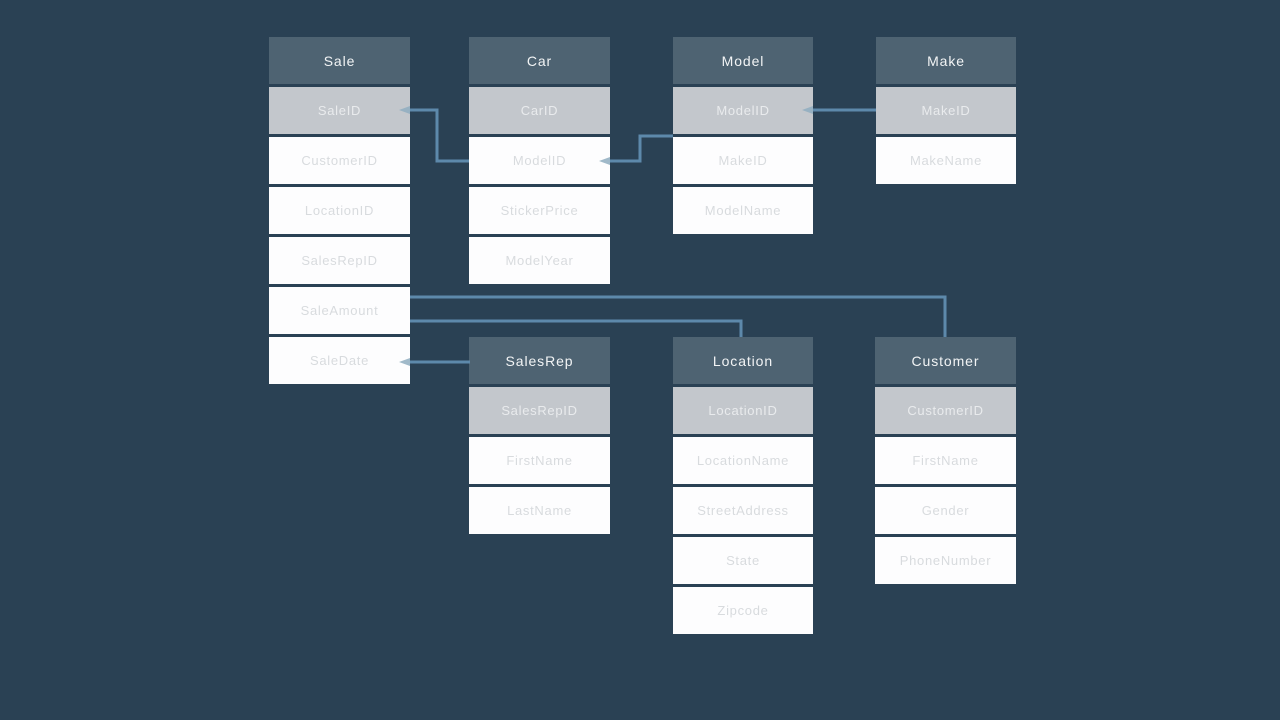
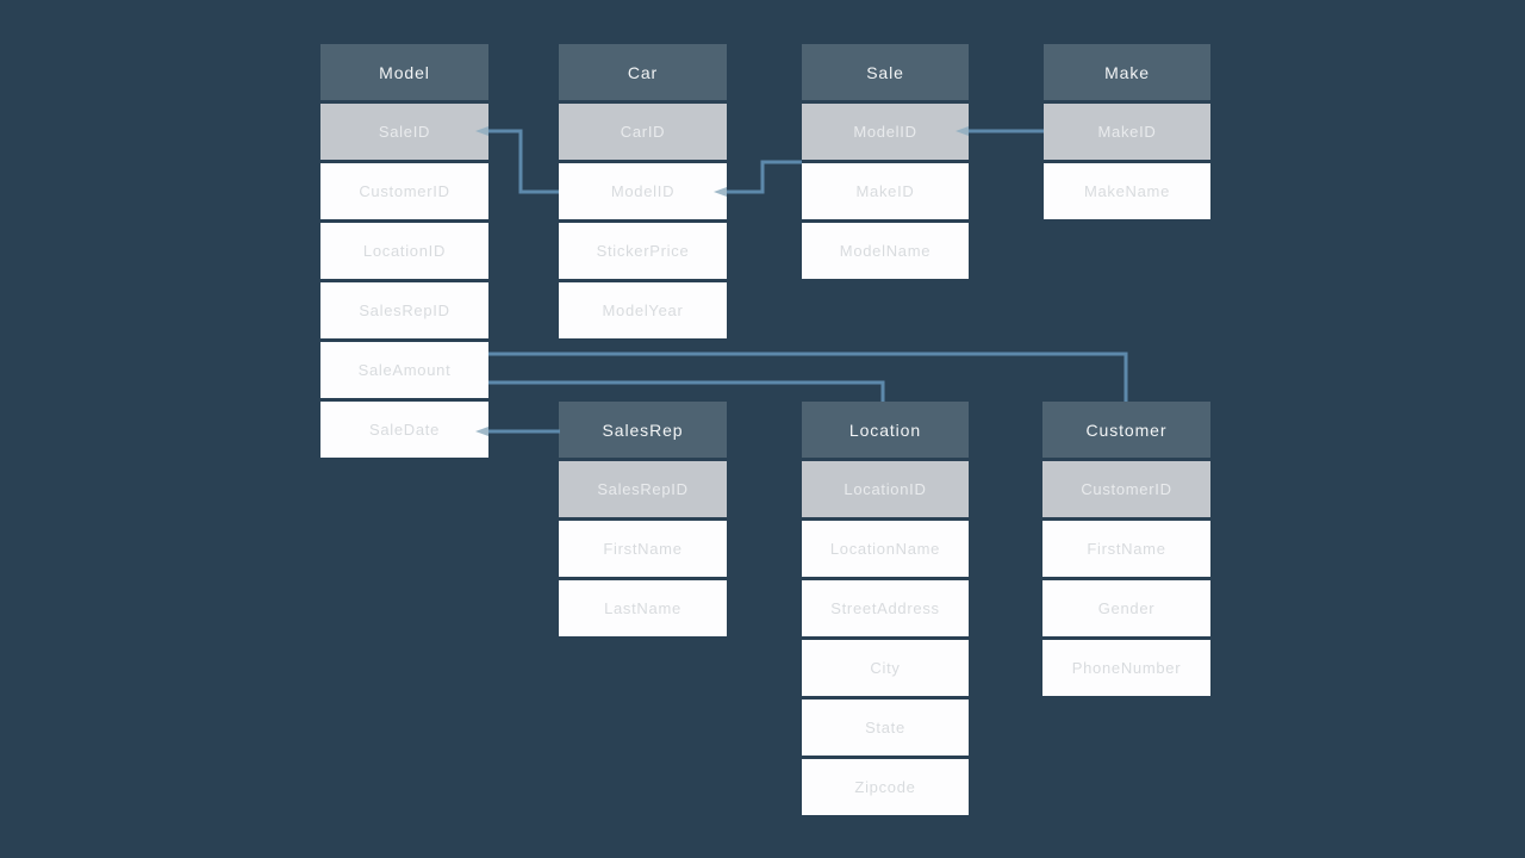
- Sale
+ Model
  SaleID
  CustomerID
  LocationID
  SalesRepID
  SaleAmount
  SaleDate
  Car
  CarID
  ModelID
  StickerPrice
  ModelYear
- Model
+ Sale
  ModelID
  MakeID
  ModelName
  Make
  MakeID
  MakeName
  SalesRep
  SalesRepID
  FirstName
  LastName
  Location
  LocationID
  LocationName
  StreetAddress
+ City
  State
  Zipcode
  Customer
  CustomerID
  FirstName
  Gender
  PhoneNumber
